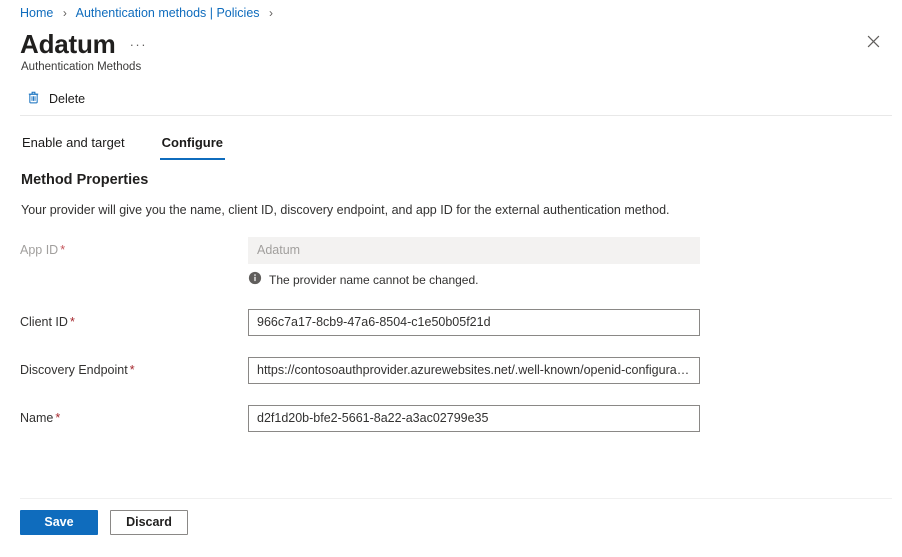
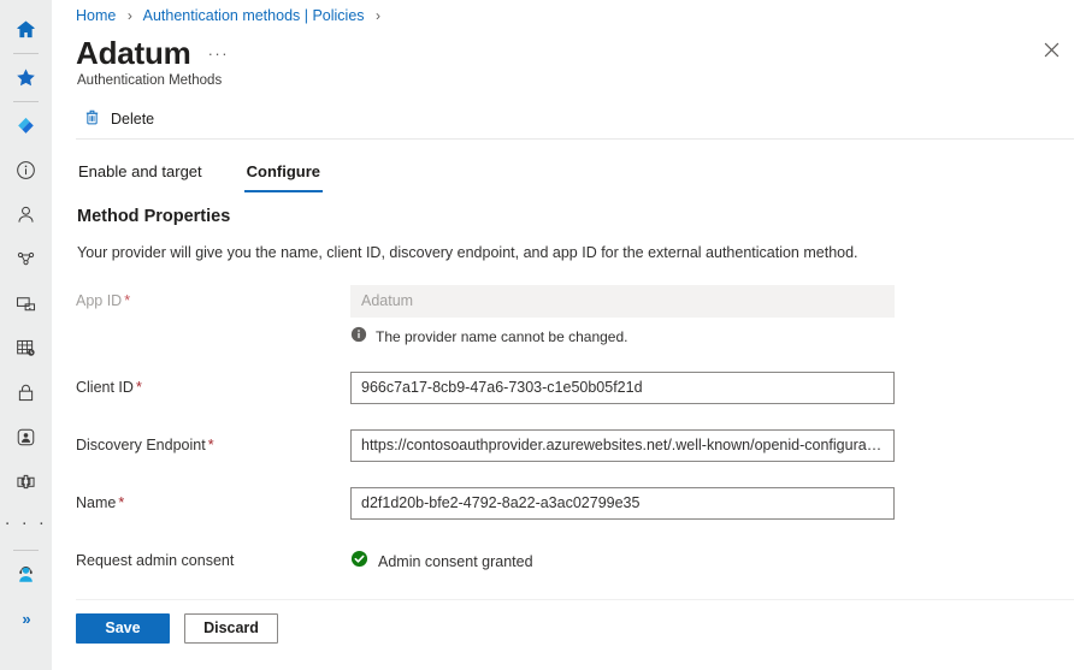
+ · · ·
+ »
  Home › Authentication methods | Policies ›
  Adatum
  ···
  Authentication Methods
  Delete
  Enable and target
  Configure
  Method Properties
  Your provider will give you the name, client ID, discovery endpoint, and app ID for the external authentication method.
  App ID *
  Adatum
  The provider name cannot be changed.
  Client ID *
- 966c7a17-8cb9-47a6-8504-c1e50b05f21d
+ 966c7a17-8cb9-47a6-7303-c1e50b05f21d
  Discovery Endpoint *
  https://contosoauthprovider.azurewebsites.net/.well-known/openid-configurati...
  Name *
- d2f1d20b-bfe2-5661-8a22-a3ac02799e35
+ d2f1d20b-bfe2-4792-8a22-a3ac02799e35
+ Request admin consent
+ Admin consent granted
  Save
  Discard
